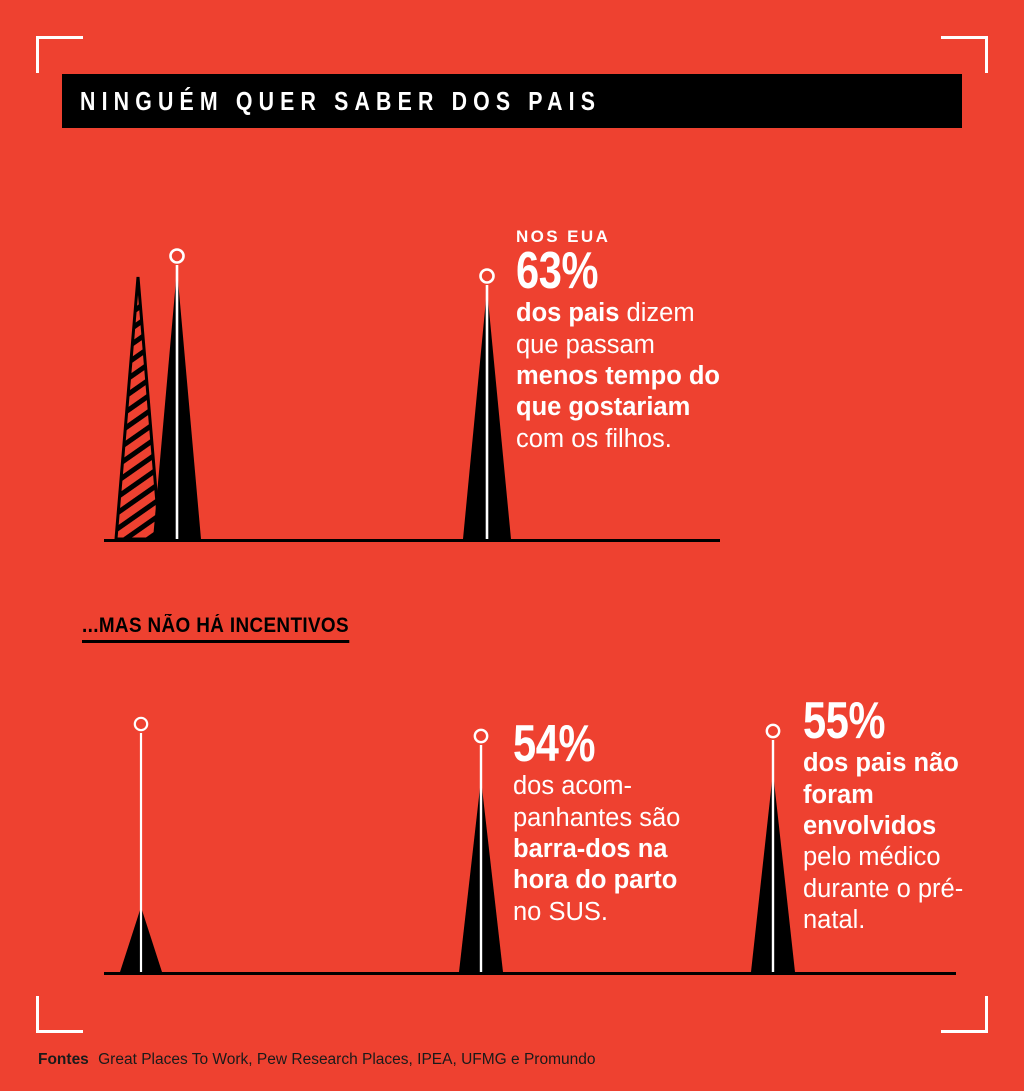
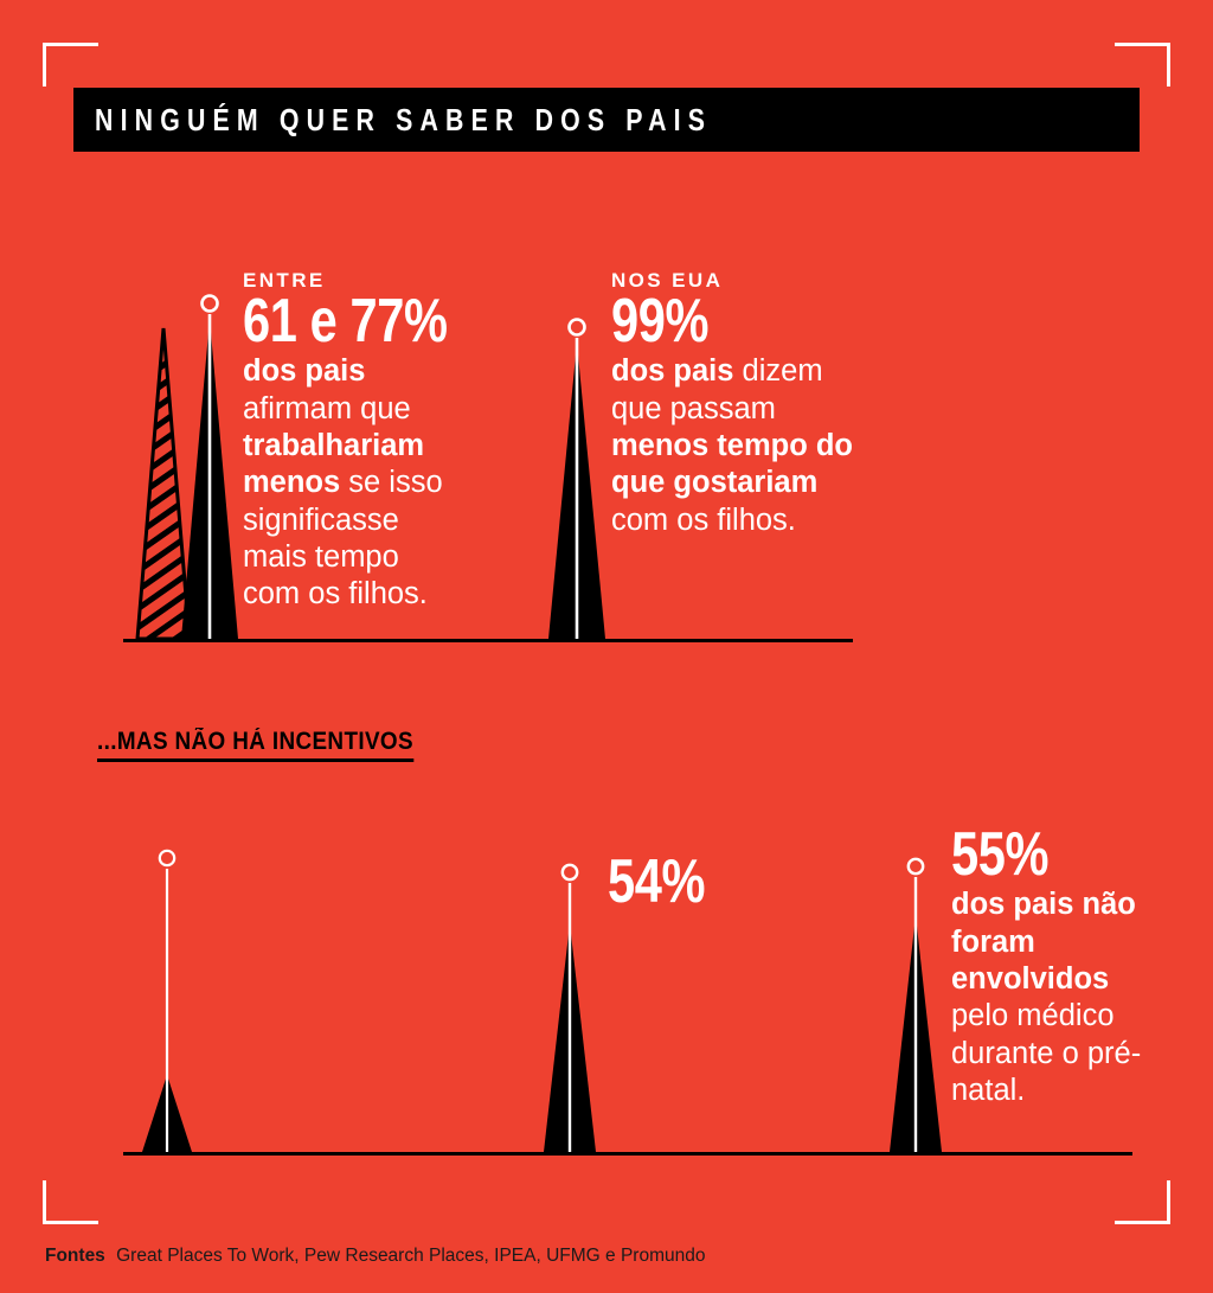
  NINGUÉM QUER SABER DOS PAIS
+ ENTRE
+ 61 e 77%
+ dos pais afirmam que trabalhariam menos se isso significasse mais tempo com os filhos.
  NOS EUA
- 63%
+ 99%
  dos pais dizem que passam menos tempo do que gostariam com os filhos.
  ...MAS NÃO HÁ INCENTIVOS
  54%
- dos acom-panhantes são barra-dos na hora do parto no SUS.
  55%
  dos pais não foram envolvidos pelo médico durante o pré-natal.
  Fontes Great Places To Work, Pew Research Places, IPEA, UFMG e Promundo
